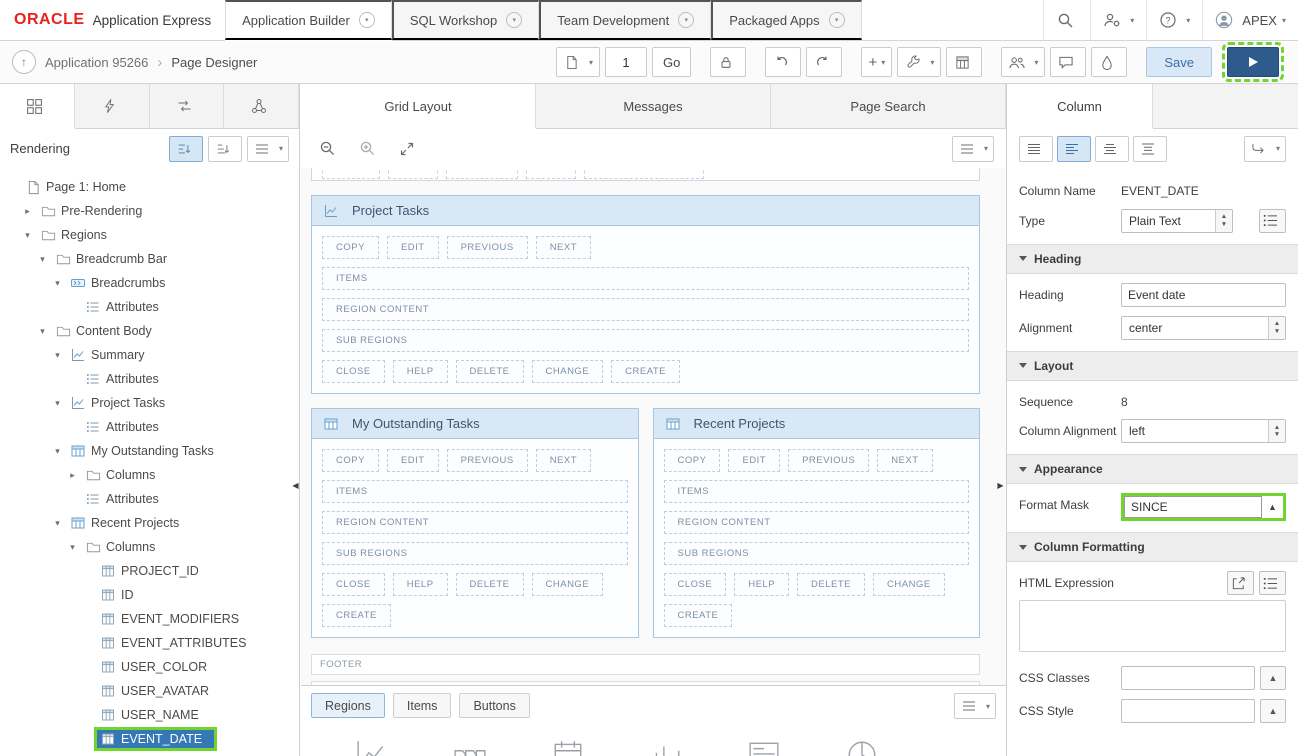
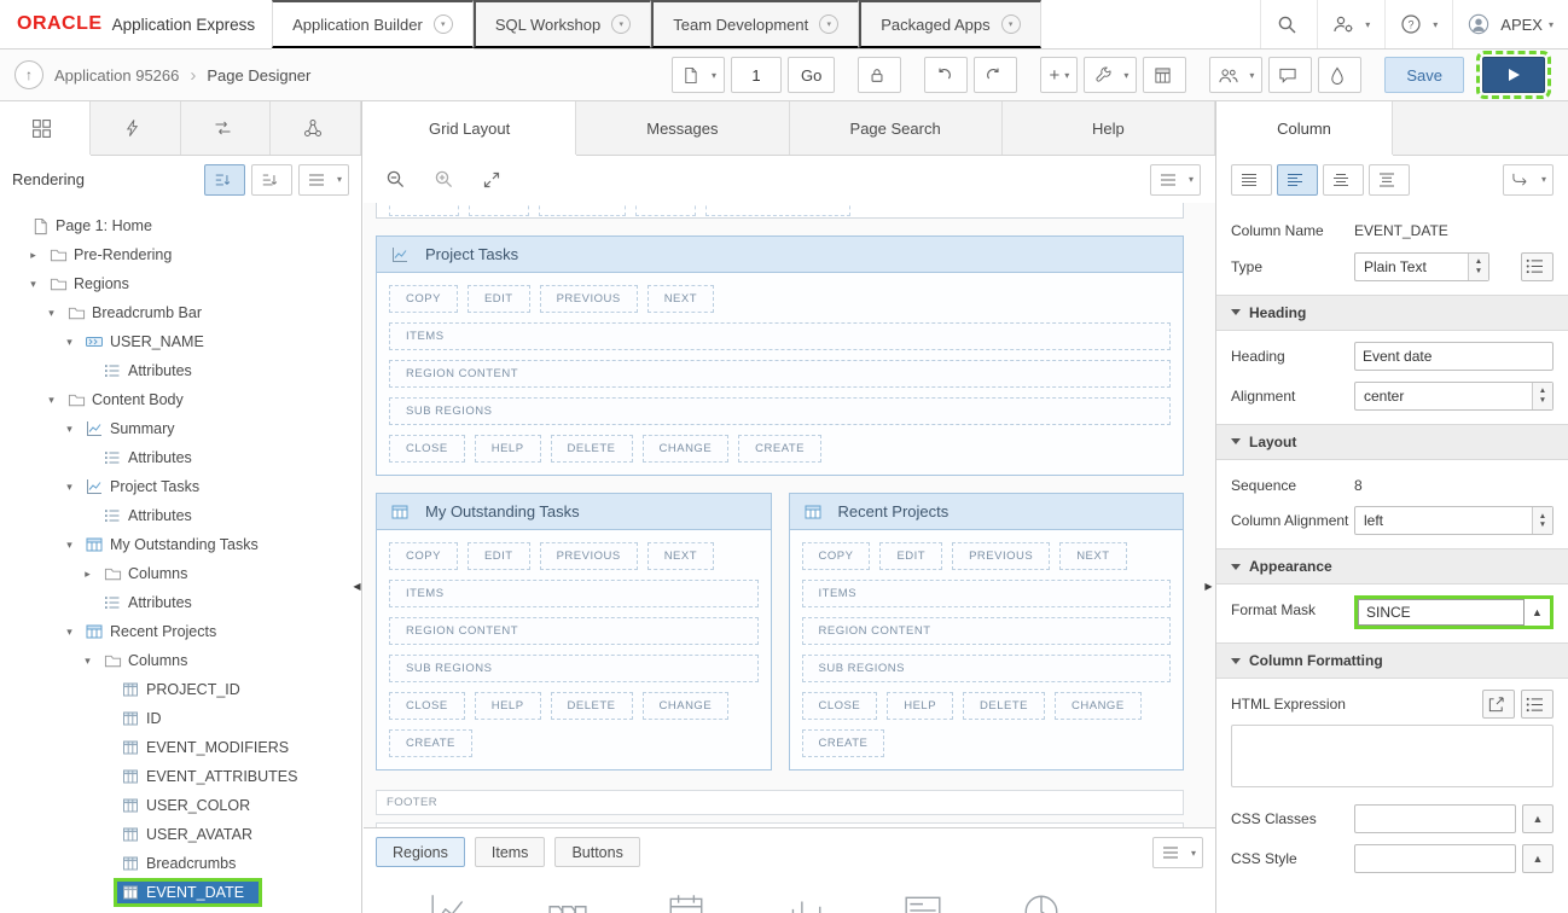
  ORACLE
  Application Express
  Application Builder
  SQL Workshop
  Team Development
  Packaged Apps
  ▾
  ?
  ▾
  APEX
  ▾
  ↑
  Application 95266
  ›
  Page Designer
  ▾
  1
  Go
  +
  ▾
  ▾
  ▾
  Save
  Rendering
  ▾
  Page 1: Home
  ▸
  Pre-Rendering
  ▾
  Regions
  ▾
  Breadcrumb Bar
  ▾
- Breadcrumbs
+ USER_NAME
  Attributes
  ▾
  Content Body
  ▾
  Summary
  Attributes
  ▾
  Project Tasks
  Attributes
  ▾
  My Outstanding Tasks
  ▸
  Columns
  Attributes
  ▾
  Recent Projects
  ▾
  Columns
  PROJECT_ID
  ID
  EVENT_MODIFIERS
  EVENT_ATTRIBUTES
  USER_COLOR
  USER_AVATAR
- USER_NAME
+ Breadcrumbs
  EVENT_DATE
  ◀
  Grid Layout
  Messages
  Page Search
+ Help
  ▾
  Project Tasks
  COPY
  EDIT
  PREVIOUS
  NEXT
  ITEMS
  REGION CONTENT
  SUB REGIONS
  CLOSE
  HELP
  DELETE
  CHANGE
  CREATE
  My Outstanding Tasks
  COPY
  EDIT
  PREVIOUS
  NEXT
  ITEMS
  REGION CONTENT
  SUB REGIONS
  CLOSE
  HELP
  DELETE
  CHANGE
  CREATE
  Recent Projects
  COPY
  EDIT
  PREVIOUS
  NEXT
  ITEMS
  REGION CONTENT
  SUB REGIONS
  CLOSE
  HELP
  DELETE
  CHANGE
  CREATE
  FOOTER
  Regions
  Items
  Buttons
  ▾
  ▶
  Column
  ▾
  Column Name
  EVENT_DATE
  Type
  Plain Text
  Heading
  Heading
  Event date
  Alignment
  center
  Layout
  Sequence
  8
  Column Alignment
  left
  Appearance
  Format Mask
  SINCE
  ▲
  Column Formatting
  HTML Expression
  CSS Classes
  ▲
  CSS Style
  ▲
